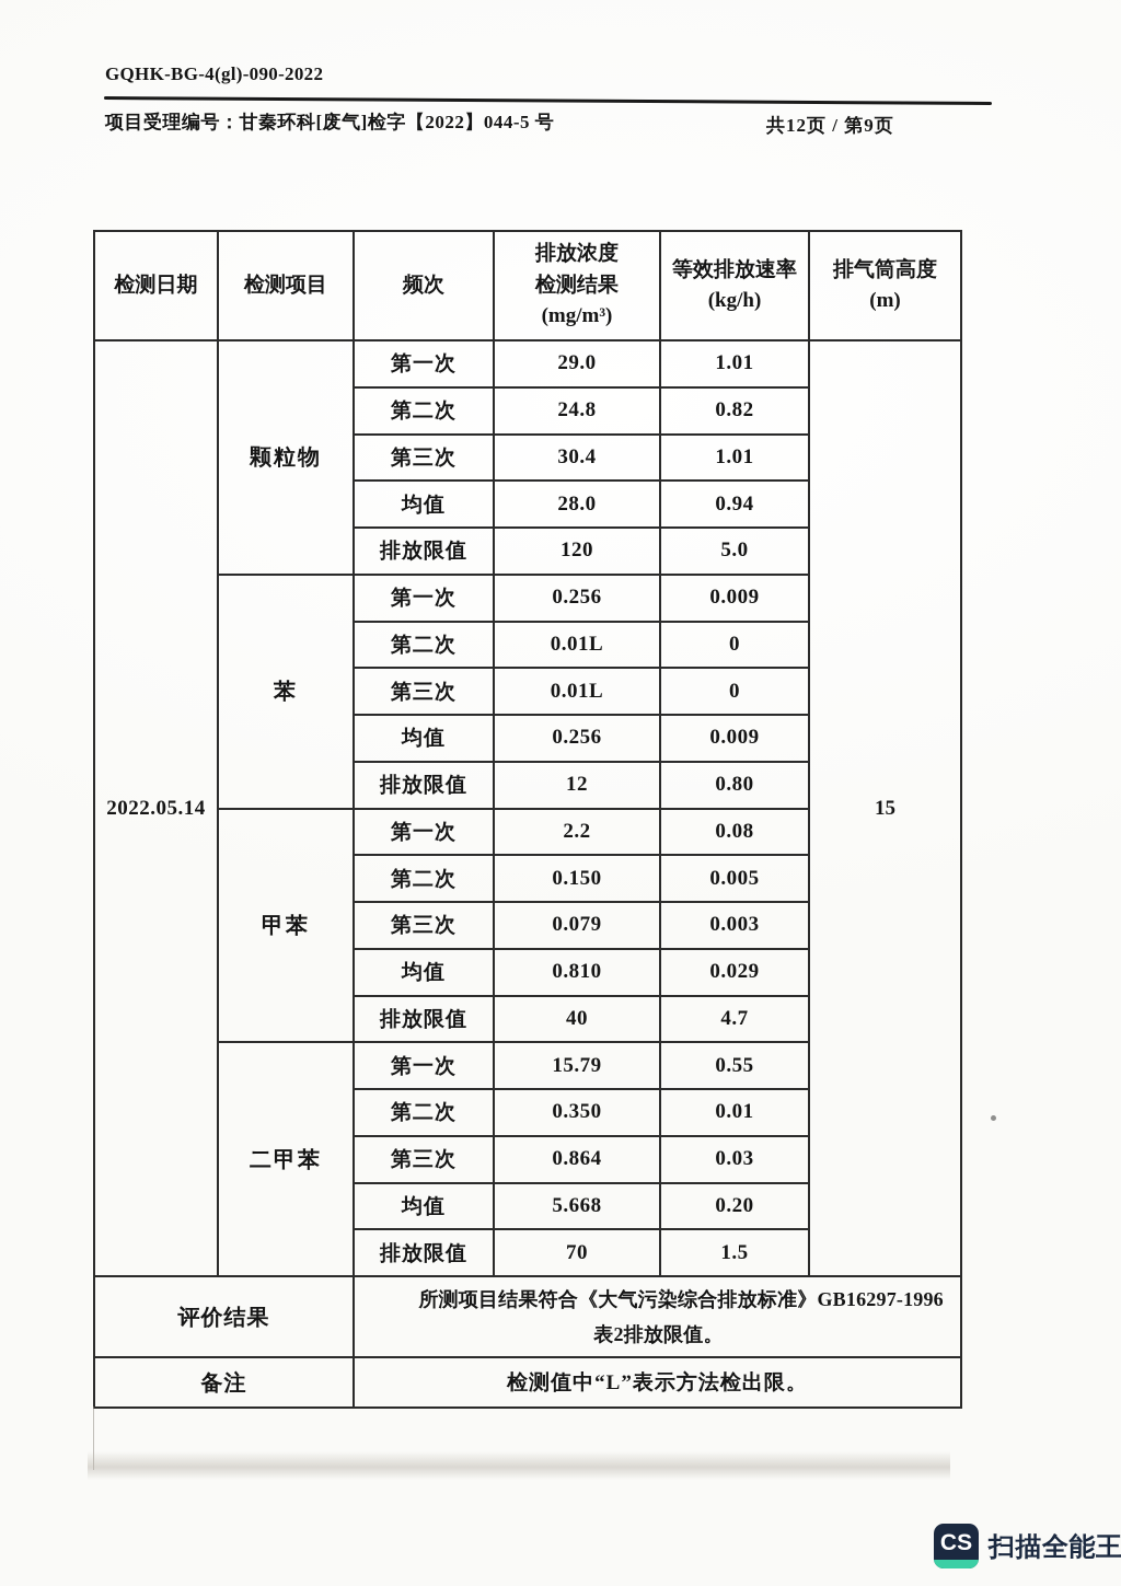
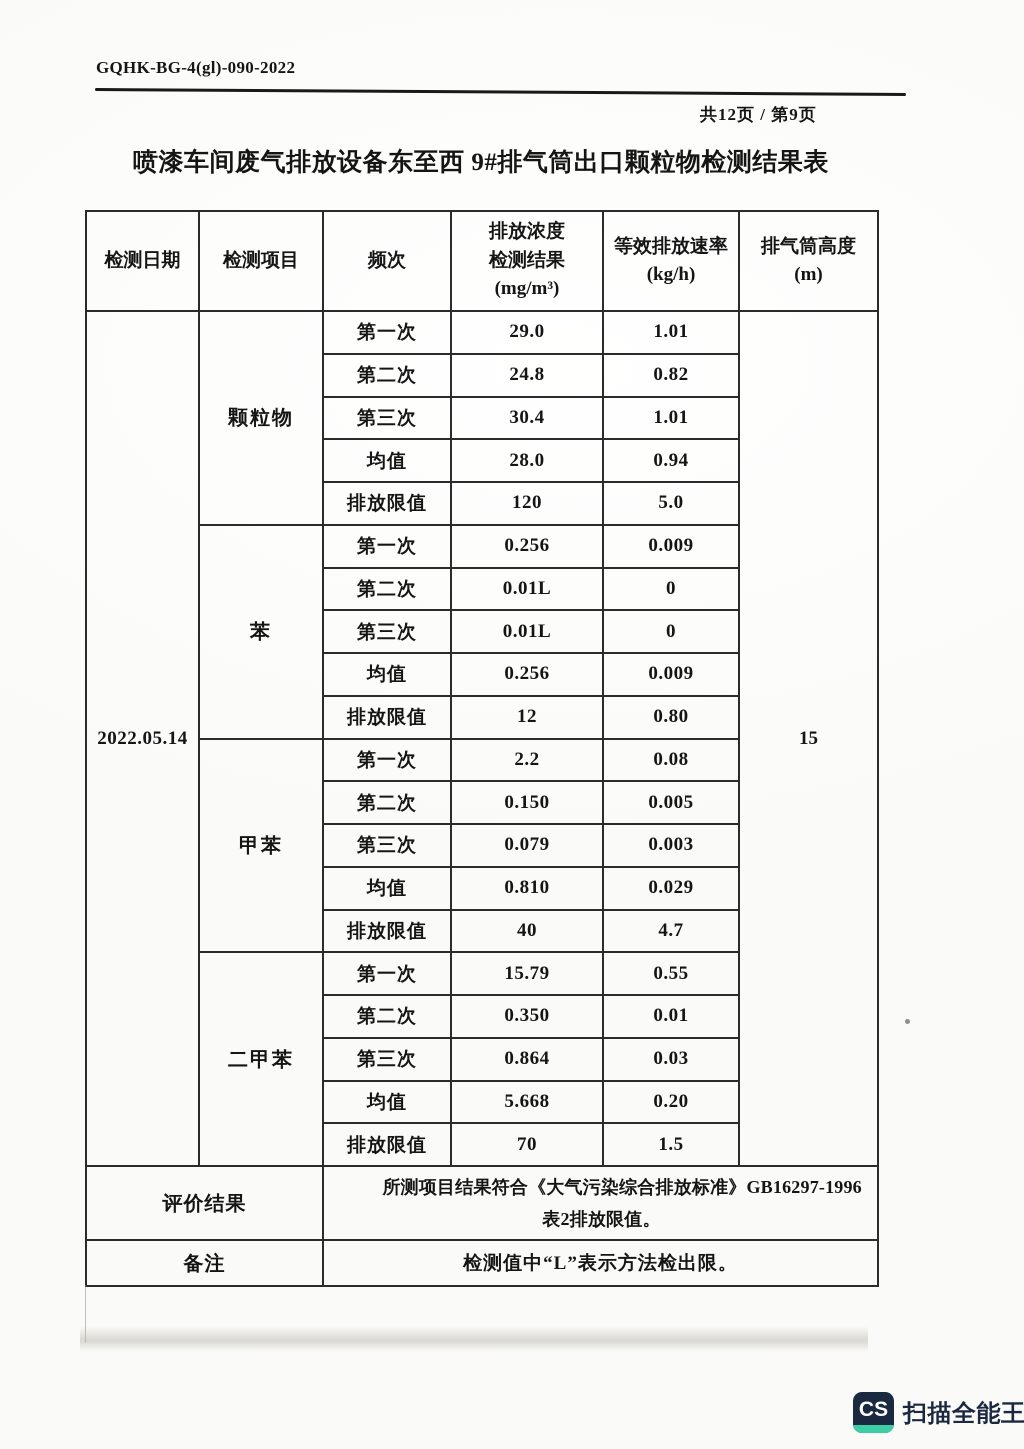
  GQHK-BG-4(gl)-090-2022
- 项目受理编号：甘秦环科[废气]检字【2022】044-5 号
  共12页 / 第9页
+ 喷漆车间废气排放设备东至西 9#排气筒出口颗粒物检测结果表
  检测日期	检测项目	频次	排放浓度 检测结果 (mg/m³)	等效排放速率 (kg/h)	排气筒高度 (m)
  2022.05.14	颗粒物	第一次	29.0	1.01	15
  第二次	24.8	0.82
  第三次	30.4	1.01
  均值	28.0	0.94
  排放限值	120	5.0
  苯	第一次	0.256	0.009
  第二次	0.01L	0
  第三次	0.01L	0
  均值	0.256	0.009
  排放限值	12	0.80
  甲苯	第一次	2.2	0.08
  第二次	0.150	0.005
  第三次	0.079	0.003
  均值	0.810	0.029
  排放限值	40	4.7
  二甲苯	第一次	15.79	0.55
  第二次	0.350	0.01
  第三次	0.864	0.03
  均值	5.668	0.20
  排放限值	70	1.5
  评价结果	所测项目结果符合《大气污染综合排放标准》GB16297-1996 表2排放限值。
  备注	检测值中“L”表示方法检出限。
  CS
  扫描全能王
